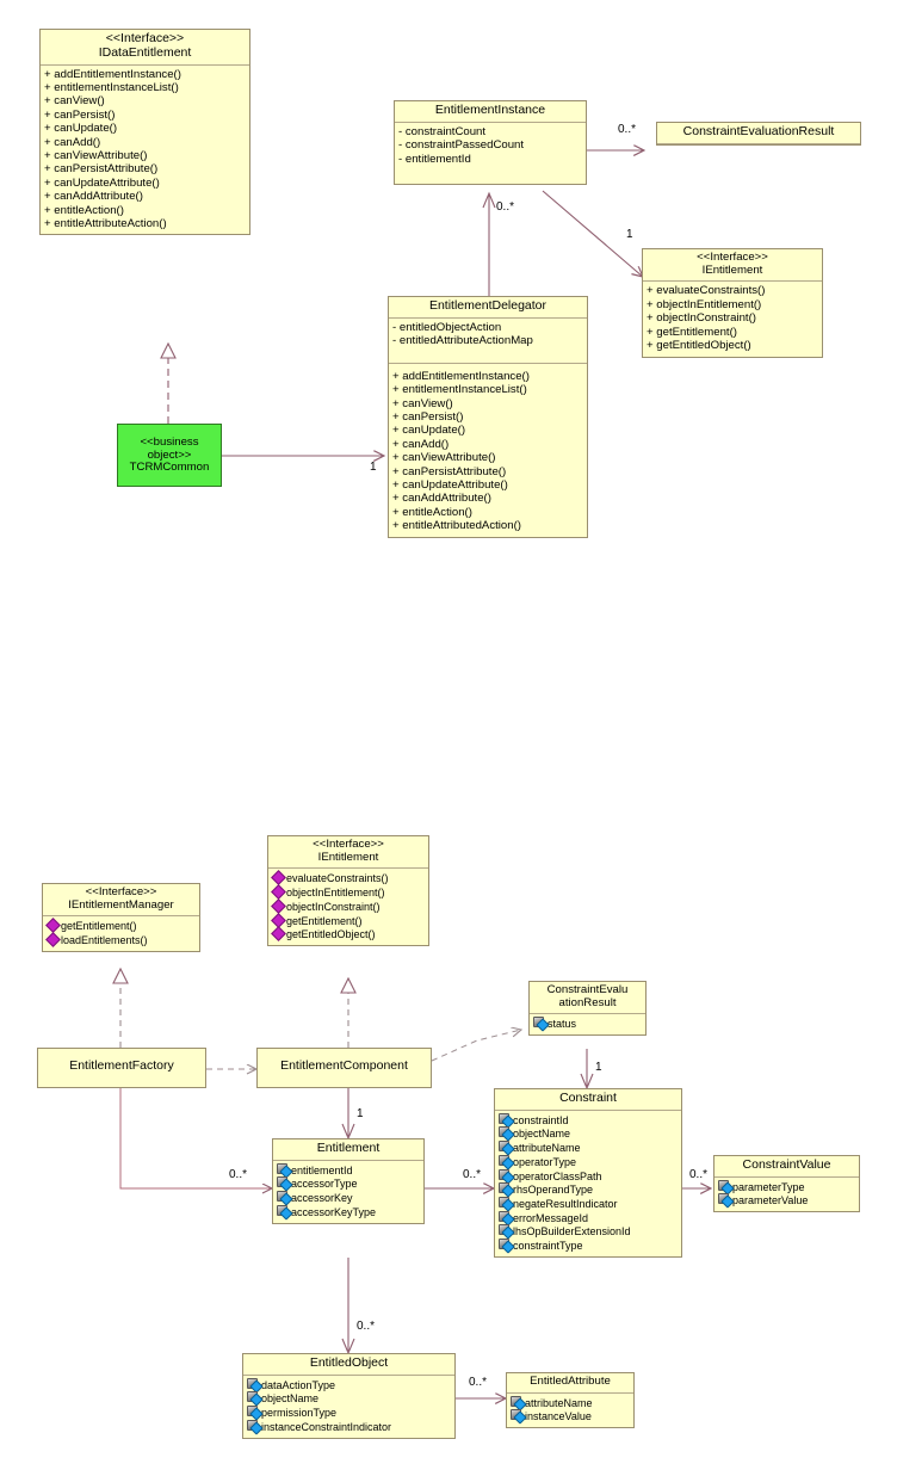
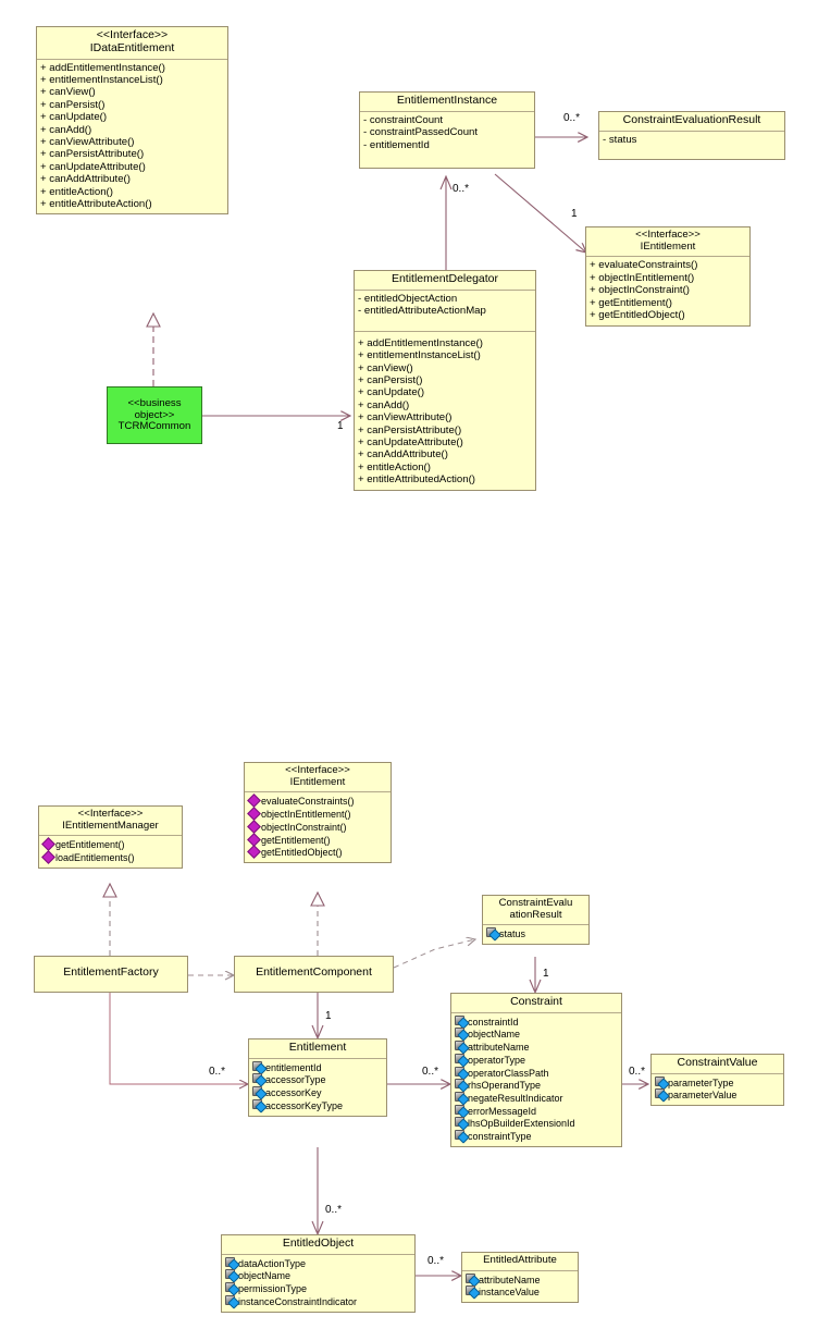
  <<Interface>>
  IDataEntitlement
  + addEntitlementInstance()
  + entitlementInstanceList()
  + canView()
  + canPersist()
  + canUpdate()
  + canAdd()
  + canViewAttribute()
  + canPersistAttribute()
  + canUpdateAttribute()
  + canAddAttribute()
  + entitleAction()
  + entitleAttributeAction()
  <<business object>>
  TCRMCommon
  EntitlementInstance
  - constraintCount
  - constraintPassedCount
  - entitlementId
  ConstraintEvaluationResult
+ - status
  <<Interface>>
  IEntitlement
  + evaluateConstraints()
  + objectInEntitlement()
  + objectInConstraint()
  + getEntitlement()
  + getEntitledObject()
  EntitlementDelegator
  - entitledObjectAction
  - entitledAttributeActionMap
  + addEntitlementInstance()
  + entitlementInstanceList()
  + canView()
  + canPersist()
  + canUpdate()
  + canAdd()
  + canViewAttribute()
  + canPersistAttribute()
  + canUpdateAttribute()
  + canAddAttribute()
  + entitleAction()
  + entitleAttributedAction()
  0..*
  0..*
  1
  1
  <<Interface>>
  IEntitlementManager
  getEntitlement()
  loadEntitlements()
  <<Interface>>
  IEntitlement
  evaluateConstraints()
  objectInEntitlement()
  objectInConstraint()
  getEntitlement()
  getEntitledObject()
  EntitlementFactory
  EntitlementComponent
  ConstraintEvalu
  ationResult
  status
  Constraint
  constraintId
  objectName
  attributeName
  operatorType
  operatorClassPath
  hsOperandType
  negateResultIndicator
  errorMessageId
  hsOpBuilderExtensionId
  constraintType
  ConstraintValue
  parameterType
  parameterValue
  Entitlement
  entitlementId
  accessorType
  accessorKey
  accessorKeyType
  EntitledObject
  dataActionType
  objectName
  permissionType
  nstanceConstraintIndicator
  EntitledAttribute
  attributeName
  nstanceValue
  1
  1
  0..*
  0..*
  0..*
  0..*
  0..*
